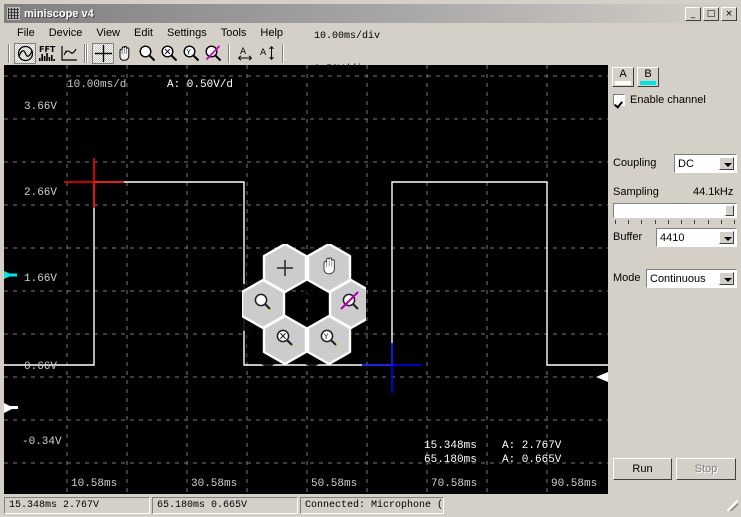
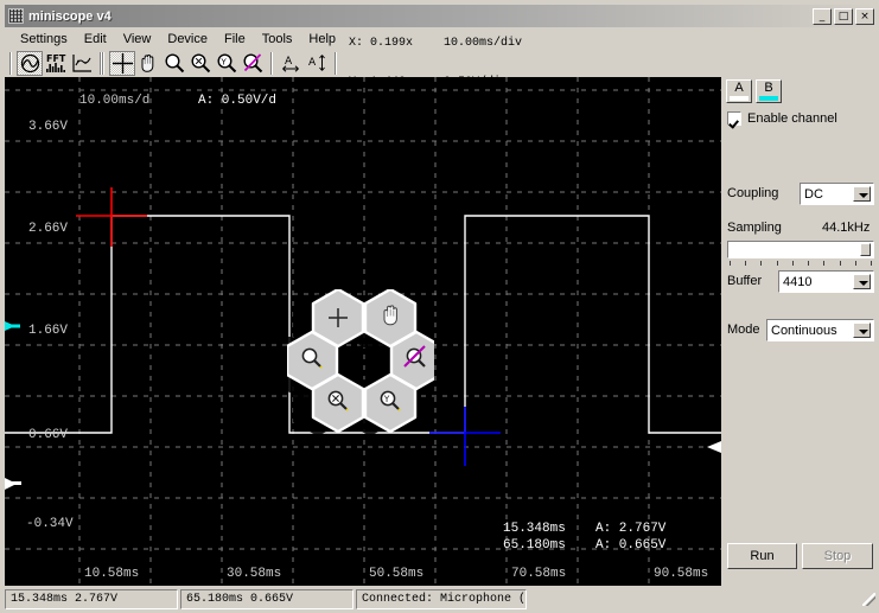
  miniscope v4
  _
  □
  ×
- File
+ Settings
- Device
+ Edit
  View
- Edit
+ Device
- Settings
+ File
  Tools
  Help
  FFT
  Y
  A
  A
+ X: 0.199x
  10.00ms/div
  10.00ms/d
  A: 0.50V/d
  3.66V
  2.66V
  1.66V
  0.66V
  -0.34V
  10.58ms
  30.58ms
  50.58ms
  70.58ms
  90.58ms
  15.348ms
  A: 2.767V
  65.180ms
  A: 0.665V
  Y
  A
  B
  Enable channel
  Coupling
  DC
  Sampling
  44.1kHz
  Buffer
  4410
  Mode
  Continuous
  Run
  Stop
  15.348ms 2.767V
  65.180ms 0.665V
  Connected: Microphone (
